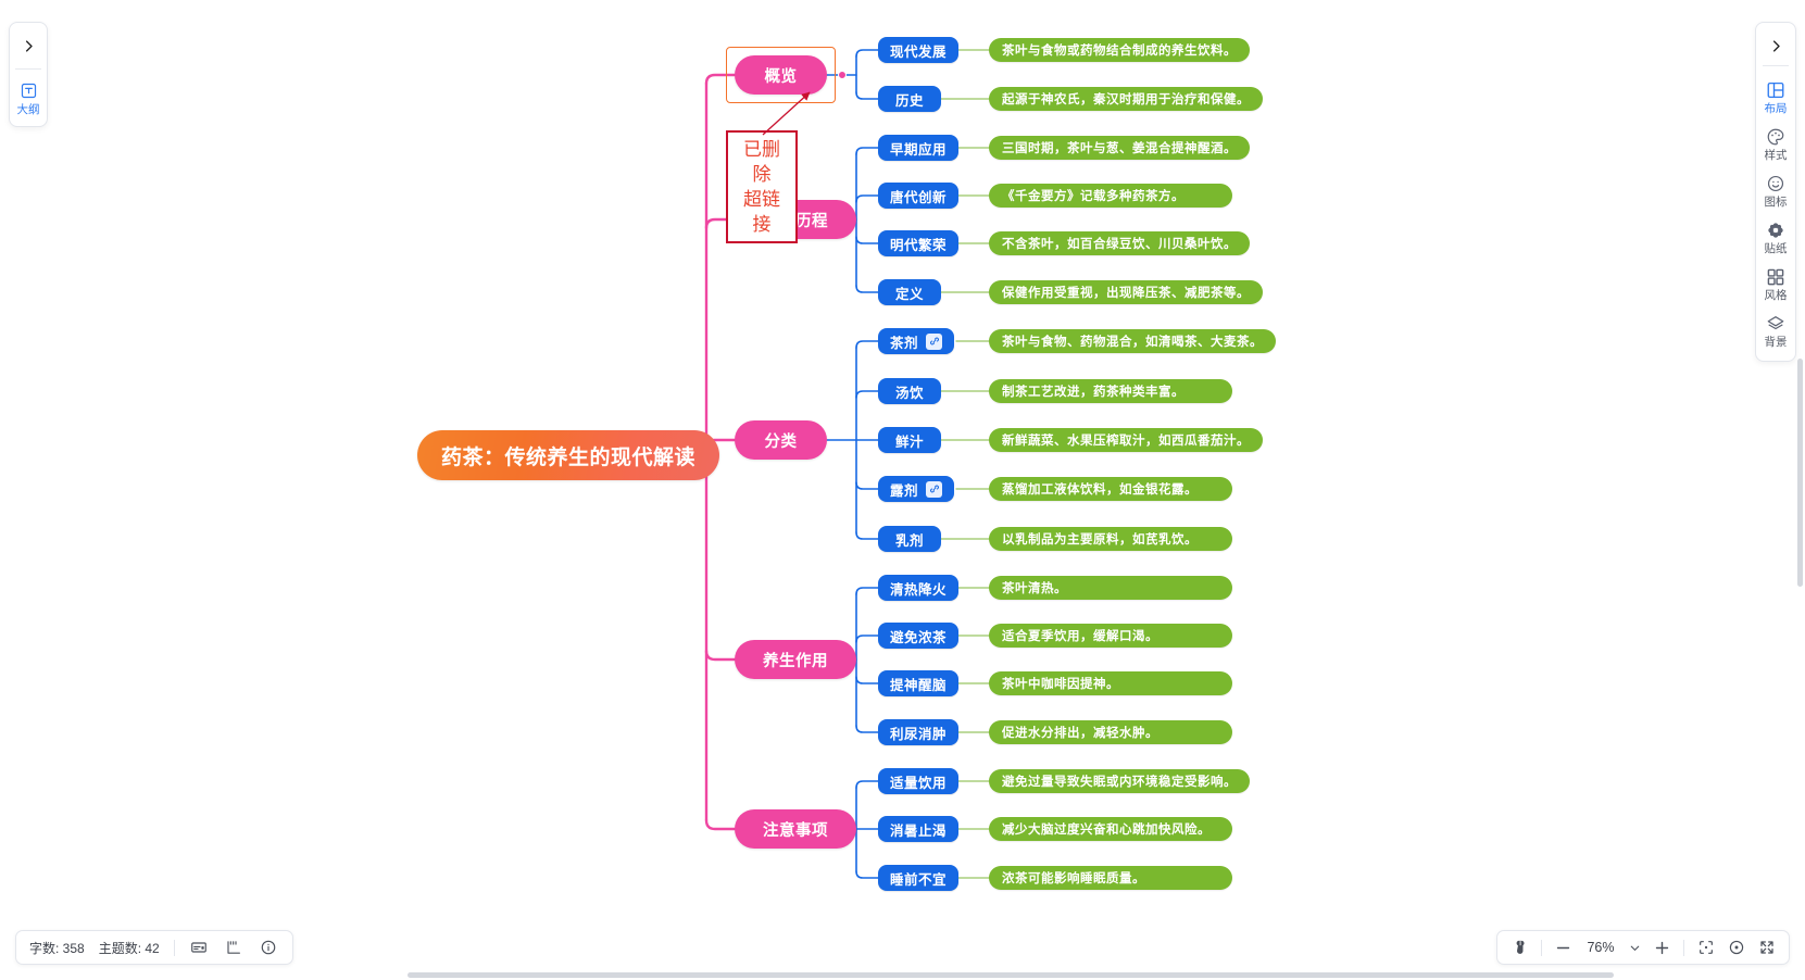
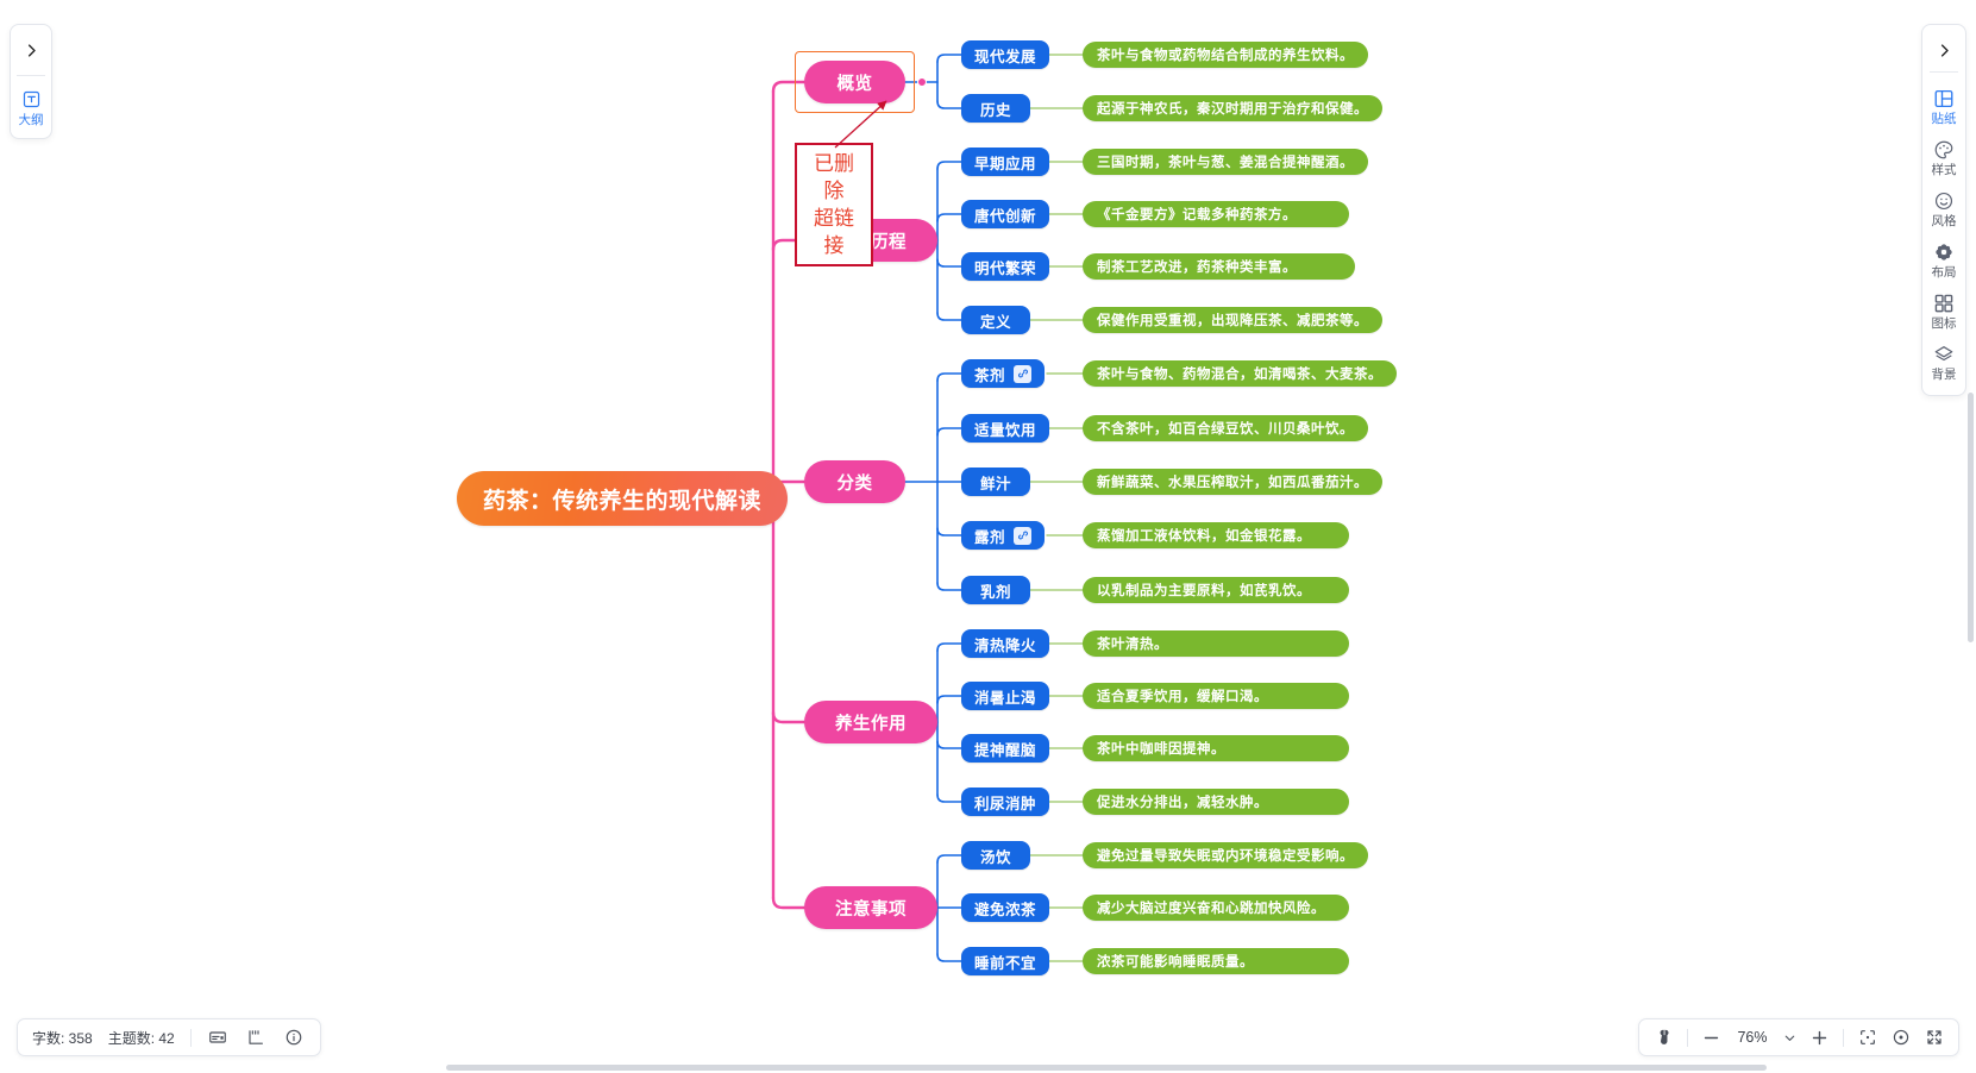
  药茶：传统养生的现代解读
  概览
  现代发展
  茶叶与食物或药物结合制成的养生饮料。
  历史
  起源于神农氏，秦汉时期用于治疗和保健。
  早期应用
  三国时期，茶叶与葱、姜混合提神醒酒。
  唐代创新
  《千金要方》记载多种药茶方。
  明代繁荣
- 不含茶叶，如百合绿豆饮、川贝桑叶饮。
+ 制茶工艺改进，药茶种类丰富。
  定义
  保健作用受重视，出现降压茶、减肥茶等。
  分类
  茶剂
  茶叶与食物、药物混合，如清喝茶、大麦茶。
- 汤饮
+ 适量饮用
- 制茶工艺改进，药茶种类丰富。
+ 不含茶叶，如百合绿豆饮、川贝桑叶饮。
  鲜汁
  新鲜蔬菜、水果压榨取汁，如西瓜番茄汁。
  露剂
  蒸馏加工液体饮料，如金银花露。
  乳剂
  以乳制品为主要原料，如芪乳饮。
  养生作用
  清热降火
  茶叶清热。
- 避免浓茶
+ 消暑止渴
  适合夏季饮用，缓解口渴。
  提神醒脑
  茶叶中咖啡因提神。
  利尿消肿
  促进水分排出，减轻水肿。
  注意事项
- 适量饮用
+ 汤饮
  避免过量导致失眠或内环境稳定受影响。
- 消暑止渴
+ 避免浓茶
  减少大脑过度兴奋和心跳加快风险。
  睡前不宜
  浓茶可能影响睡眠质量。
  已删除
  超链接
  大纲
- 布局
+ 贴纸
  样式
- 图标
+ 风格
- 贴纸
+ 布局
- 风格
+ 图标
  背景
  字数: 358
  主题数: 42
  76%
